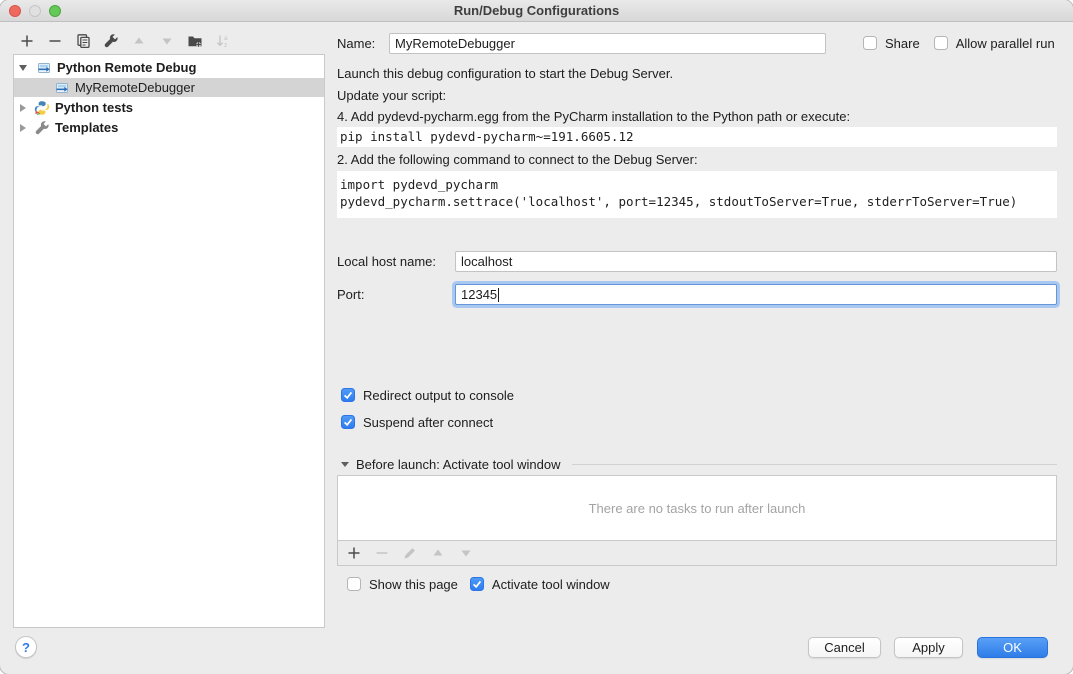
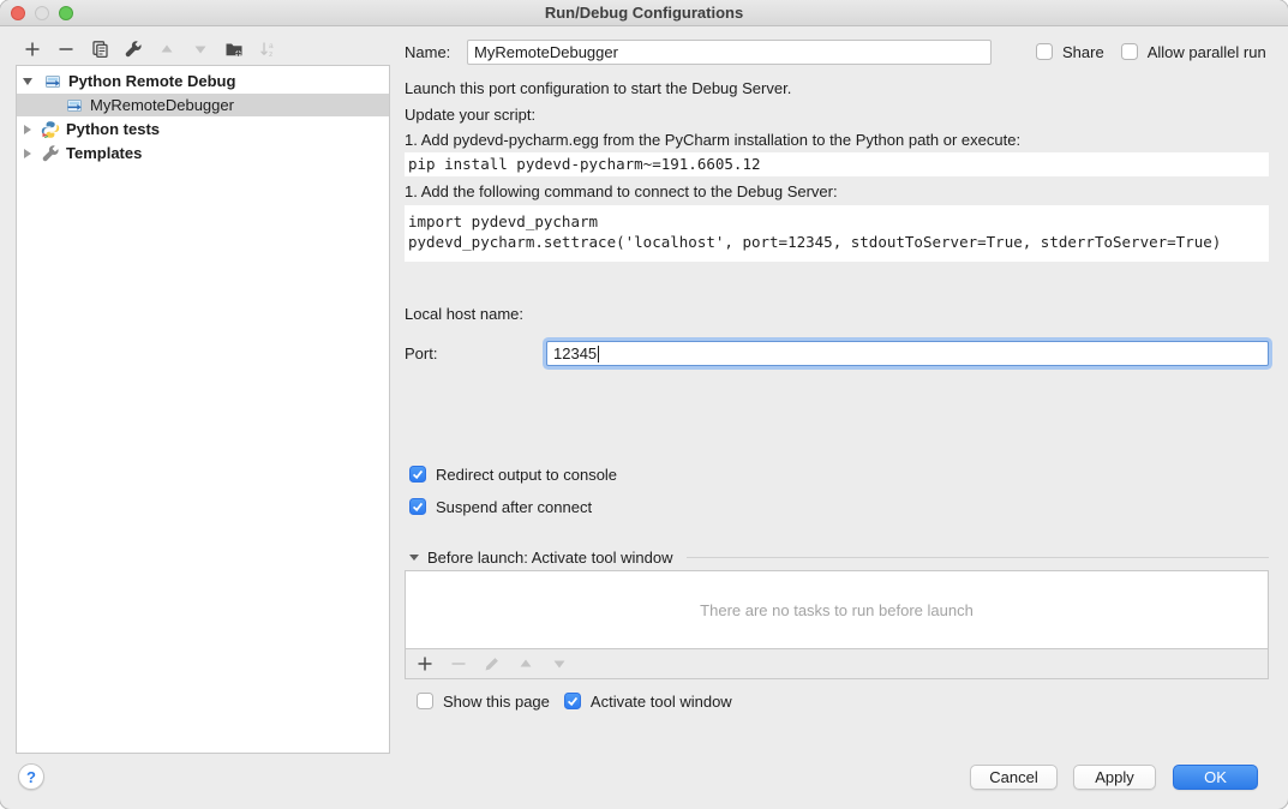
  Run/Debug Configurations
  Python Remote Debug
  MyRemoteDebugger
  Python tests
  Templates
  Name:
  MyRemoteDebugger
  Share
  Allow parallel run
- Launch this debug configuration to start the Debug Server.
+ Launch this port configuration to start the Debug Server.
  Update your script:
- 4. Add pydevd-pycharm.egg from the PyCharm installation to the Python path or execute:
+ 1. Add pydevd-pycharm.egg from the PyCharm installation to the Python path or execute:
  pip install pydevd-pycharm~=191.6605.12
- 2. Add the following command to connect to the Debug Server:
+ 1. Add the following command to connect to the Debug Server:
  import pydevd_pycharm
  pydevd_pycharm.settrace('localhost', port=12345, stdoutToServer=True, stderrToServer=True)
  Local host name:
- localhost
  Port:
  12345
  Redirect output to console
  Suspend after connect
  Before launch: Activate tool window
- There are no tasks to run after launch
+ There are no tasks to run before launch
  Show this page
  Activate tool window
  ?
  Cancel
  Apply
  OK
